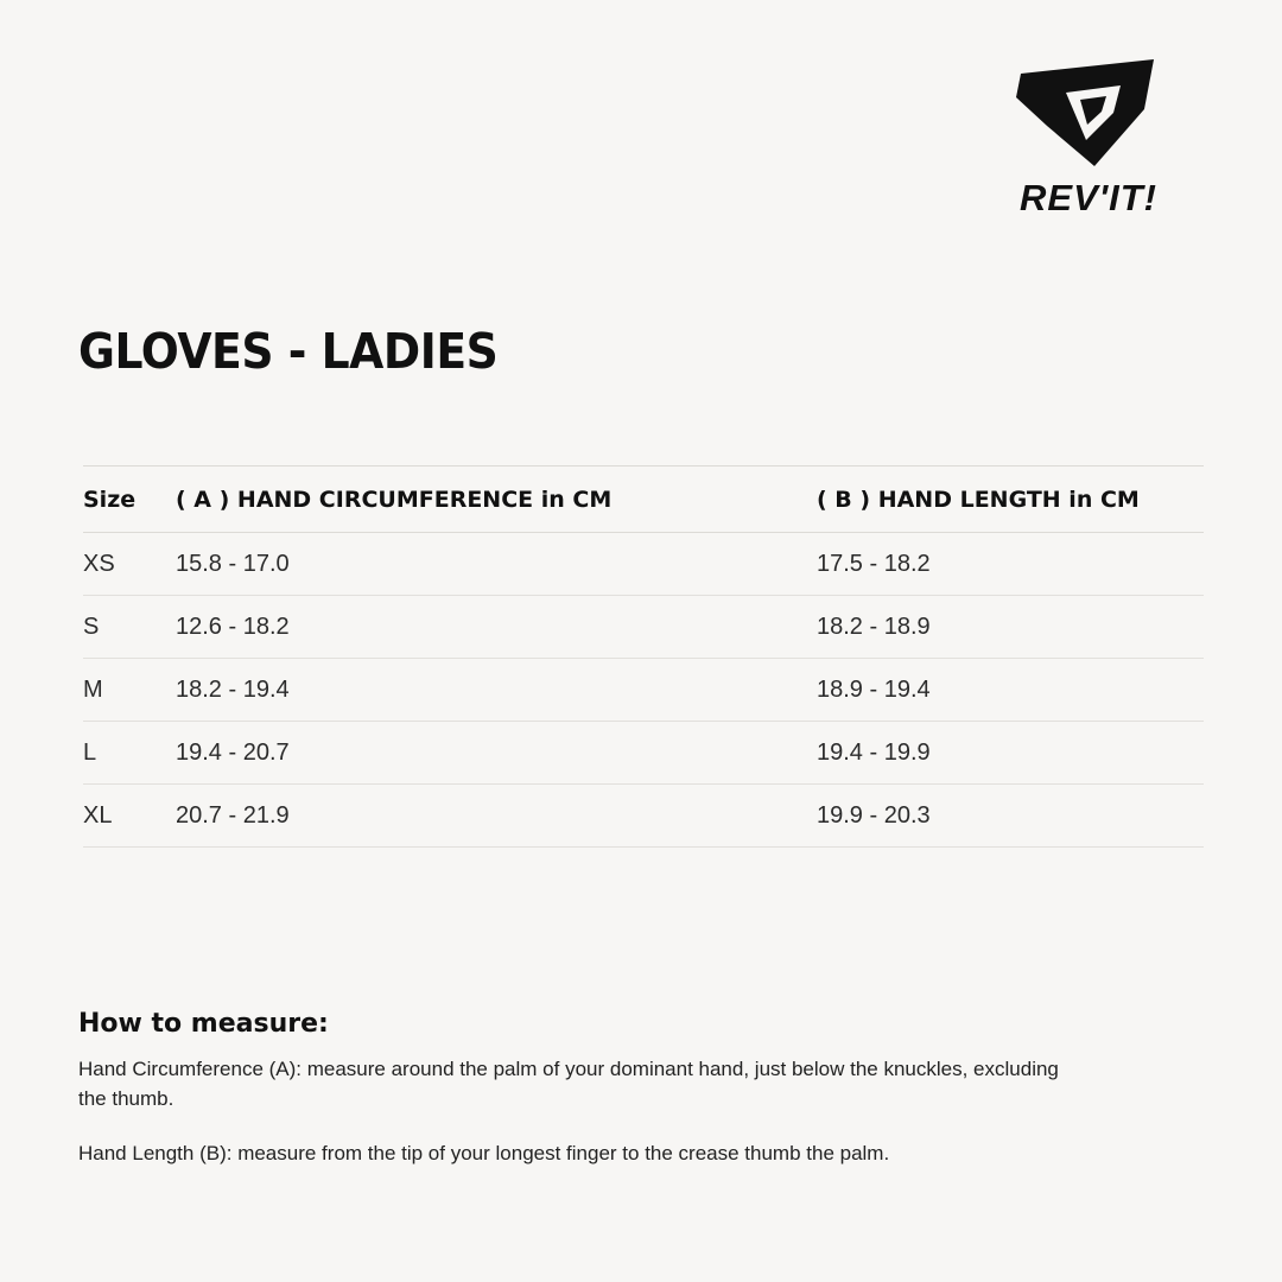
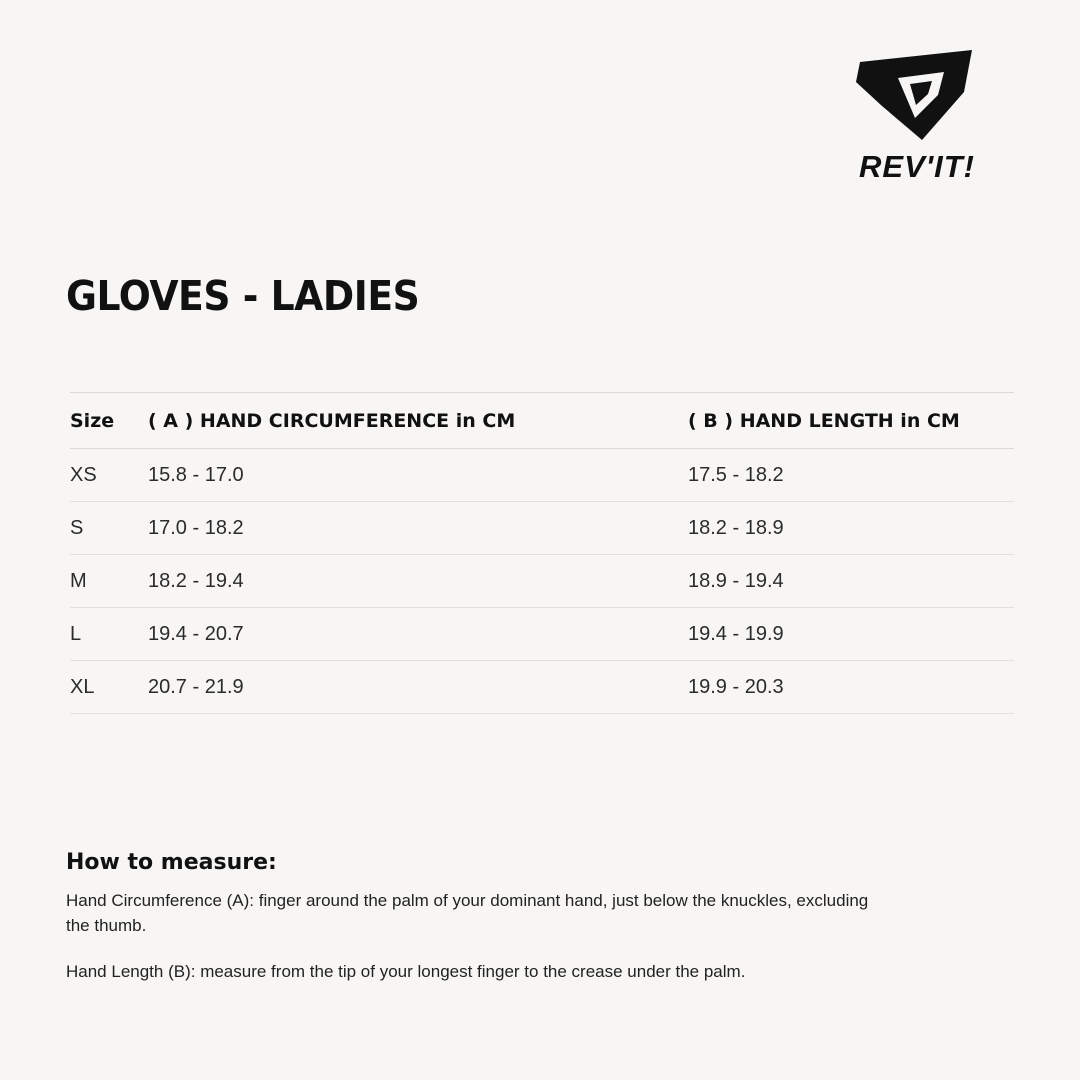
  REV'IT!
  GLOVES - LADIES
  Size	( A ) HAND CIRCUMFERENCE in CM	( B ) HAND LENGTH in CM
  XS	15.8 - 17.0	17.5 - 18.2
- S	12.6 - 18.2	18.2 - 18.9
+ S	17.0 - 18.2	18.2 - 18.9
  M	18.2 - 19.4	18.9 - 19.4
  L	19.4 - 20.7	19.4 - 19.9
  XL	20.7 - 21.9	19.9 - 20.3
  How to measure:
- Hand Circumference (A): measure around the palm of your dominant hand, just below the knuckles, excluding the thumb.
+ Hand Circumference (A): finger around the palm of your dominant hand, just below the knuckles, excluding the thumb.
- Hand Length (B): measure from the tip of your longest finger to the crease thumb the palm.
+ Hand Length (B): measure from the tip of your longest finger to the crease under the palm.
